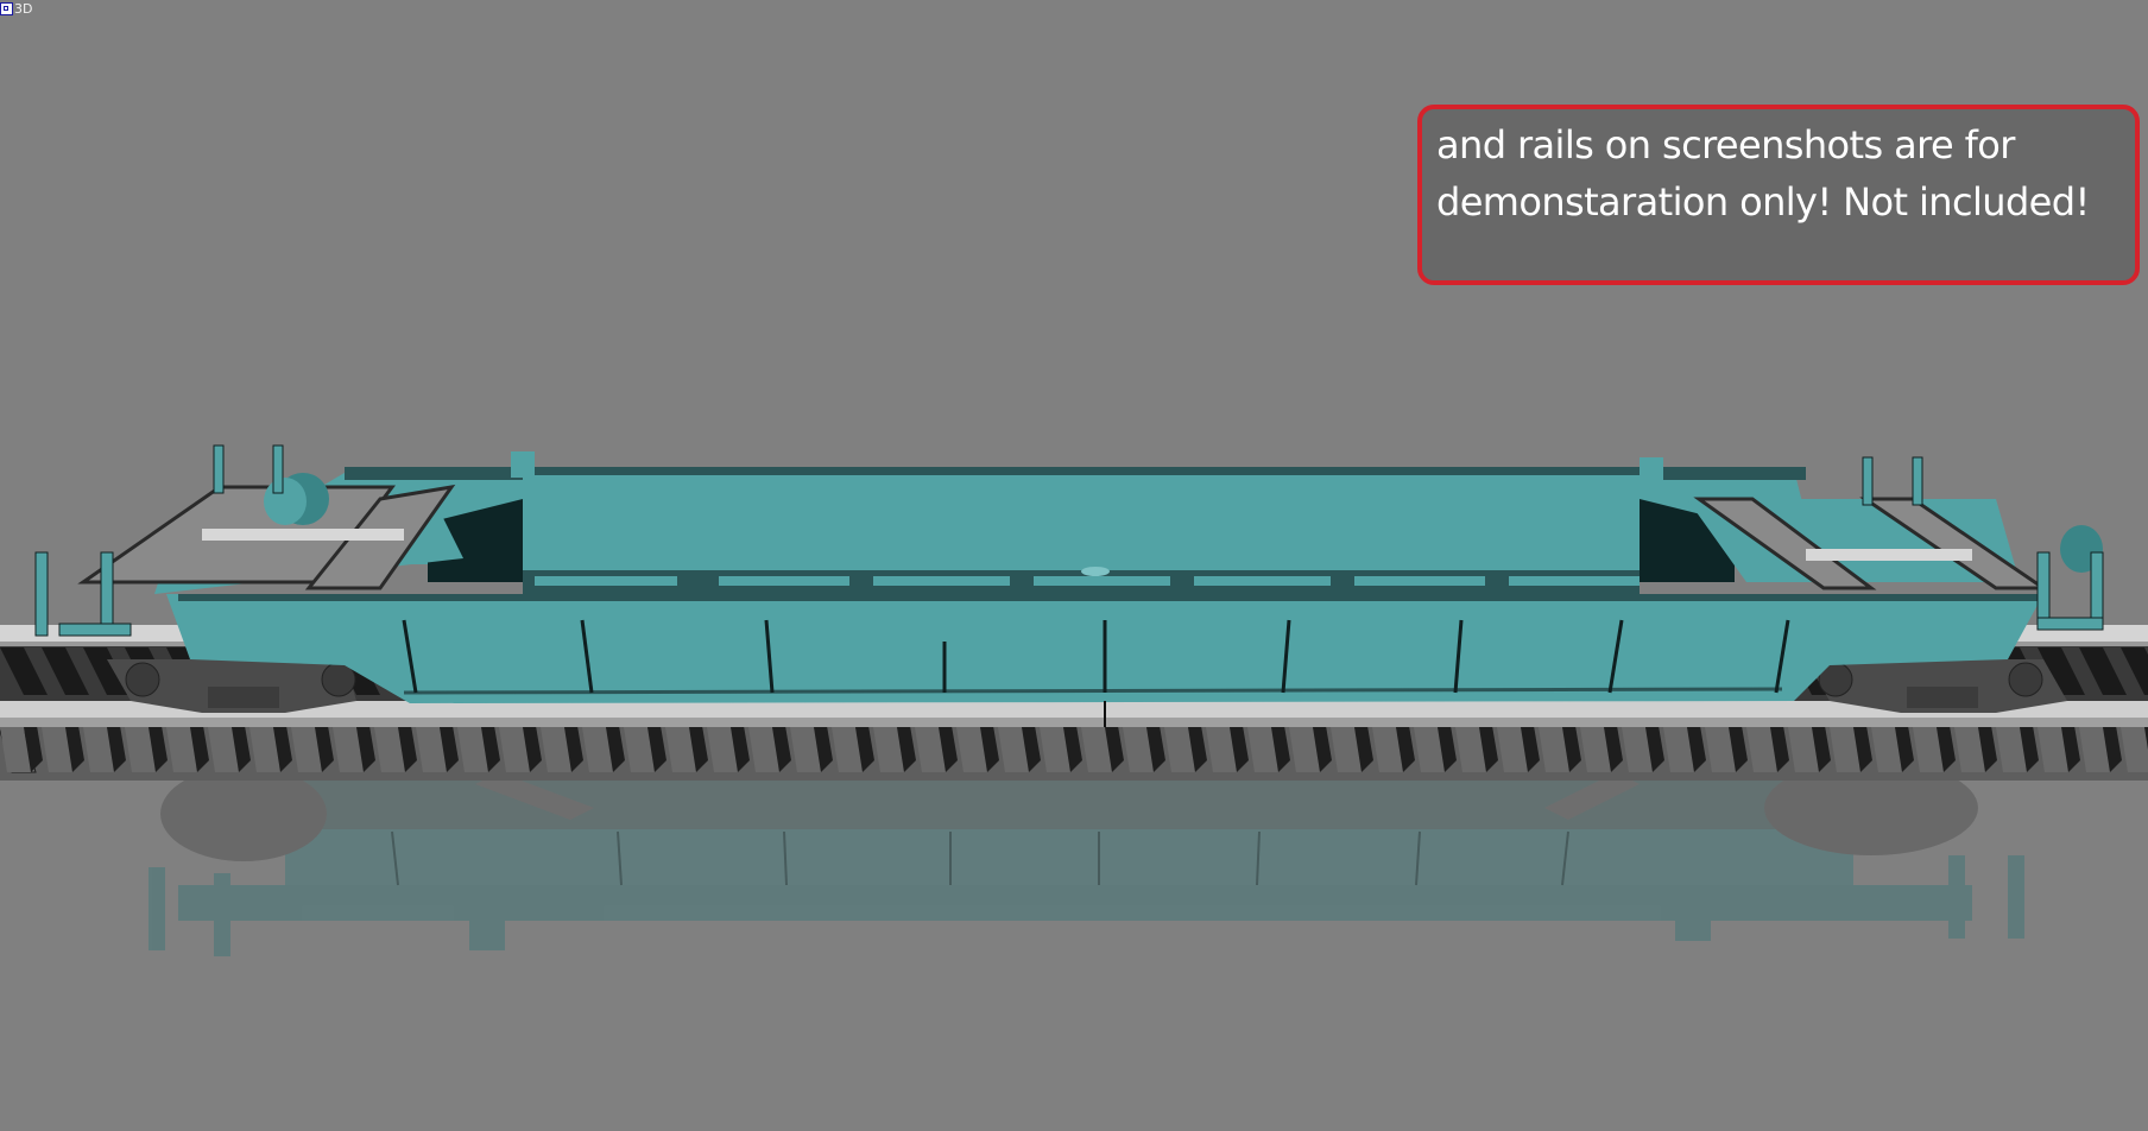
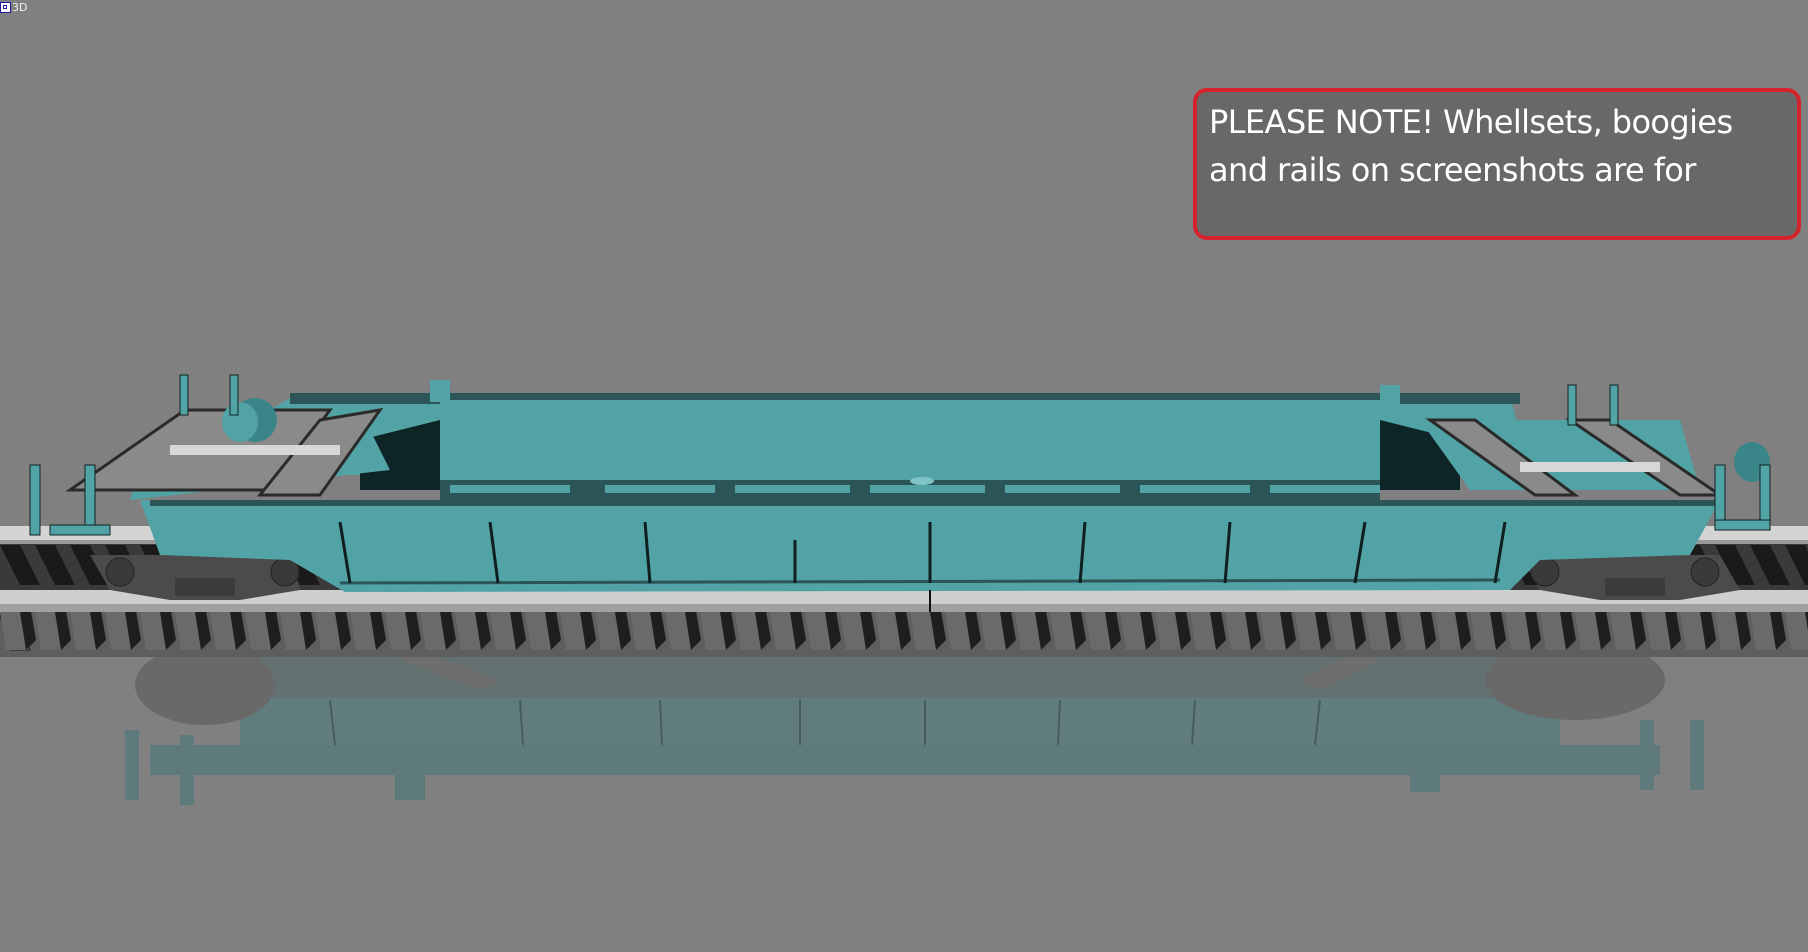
  3D
+ PLEASE NOTE! Whellsets, boogies
  and rails on screenshots are for
- demonstaration only! Not included!
